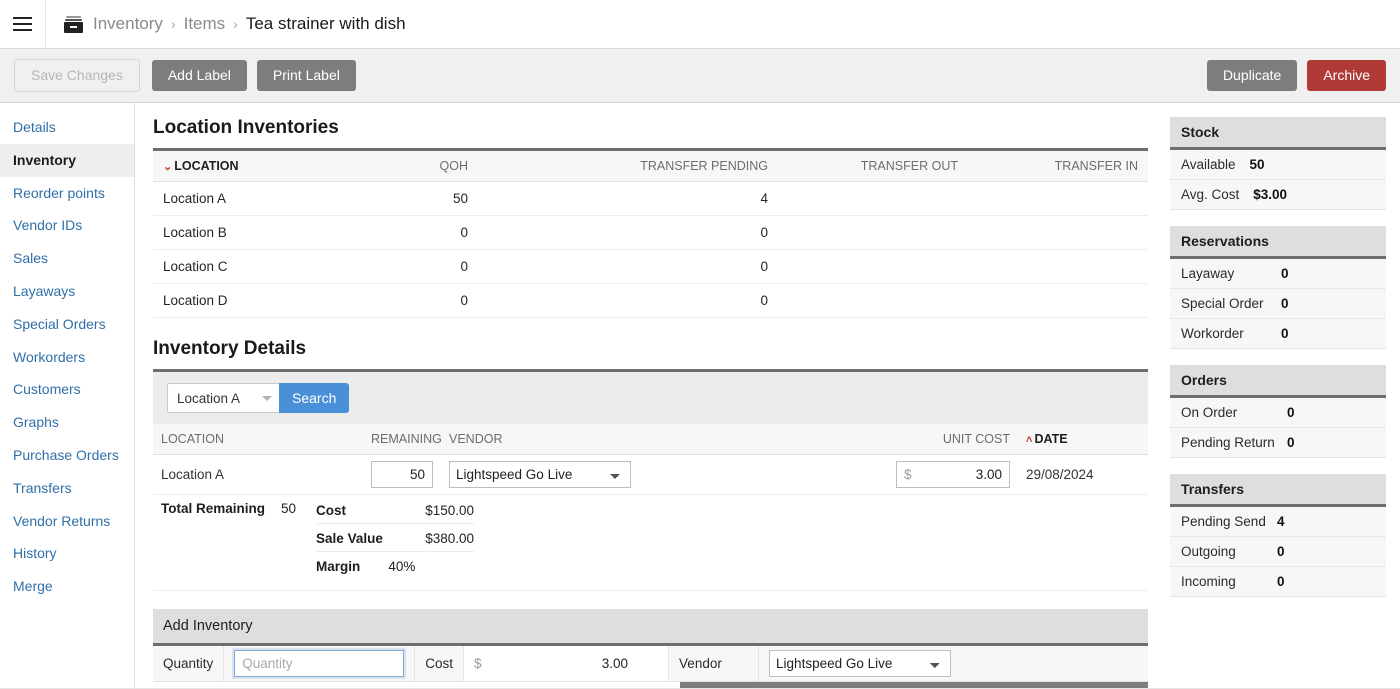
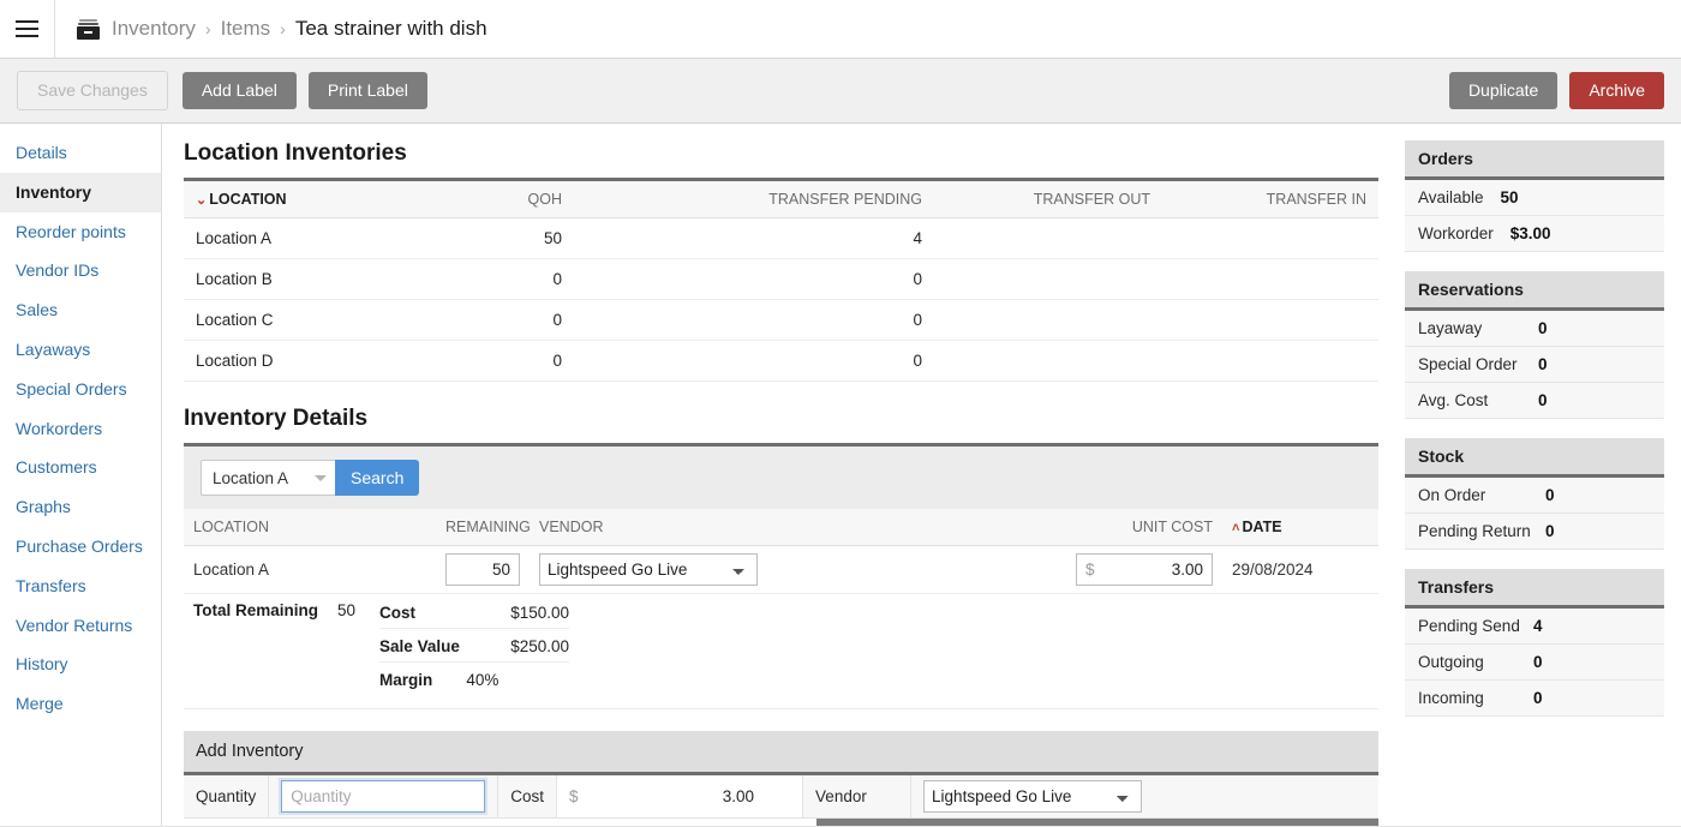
  Inventory
  ›
  Items
  ›
  Tea strainer with dish
  Save Changes
  Add Label
  Print Label
  Duplicate
  Archive
  Details
  Inventory
  Reorder points
  Vendor IDs
  Sales
  Layaways
  Special Orders
  Workorders
  Customers
  Graphs
  Purchase Orders
  Transfers
  Vendor Returns
  History
  Merge
  Location Inventories
  ⌄ LOCATION	QOH	TRANSFER PENDING	TRANSFER OUT	TRANSFER IN
  Location A	50	4
  Location B	0	0
  Location C	0	0
  Location D	0	0
  Inventory Details
  Location A
  Search
  LOCATION	REMAINING	VENDOR	UNIT COST	˄ DATE
  Location A	50	Lightspeed Go Live	$ 3.00	29/08/2024
- Total Remaining 50 Cost $150.00 Sale Value $380.00 Margin 40%
+ Total Remaining 50 Cost $150.00 Sale Value $250.00 Margin 40%
  Add Inventory
  Quantity
  Quantity
  Cost
  $
  3.00
  Vendor
  Lightspeed Go Live
- Stock
+ Orders
  Available
  50
- Avg. Cost
+ Workorder
  $3.00
  Reservations
  Layaway
  0
  Special Order
  0
- Workorder
+ Avg. Cost
  0
- Orders
+ Stock
  On Order
  0
  Pending Return
  0
  Transfers
  Pending Send
  4
  Outgoing
  0
  Incoming
  0
